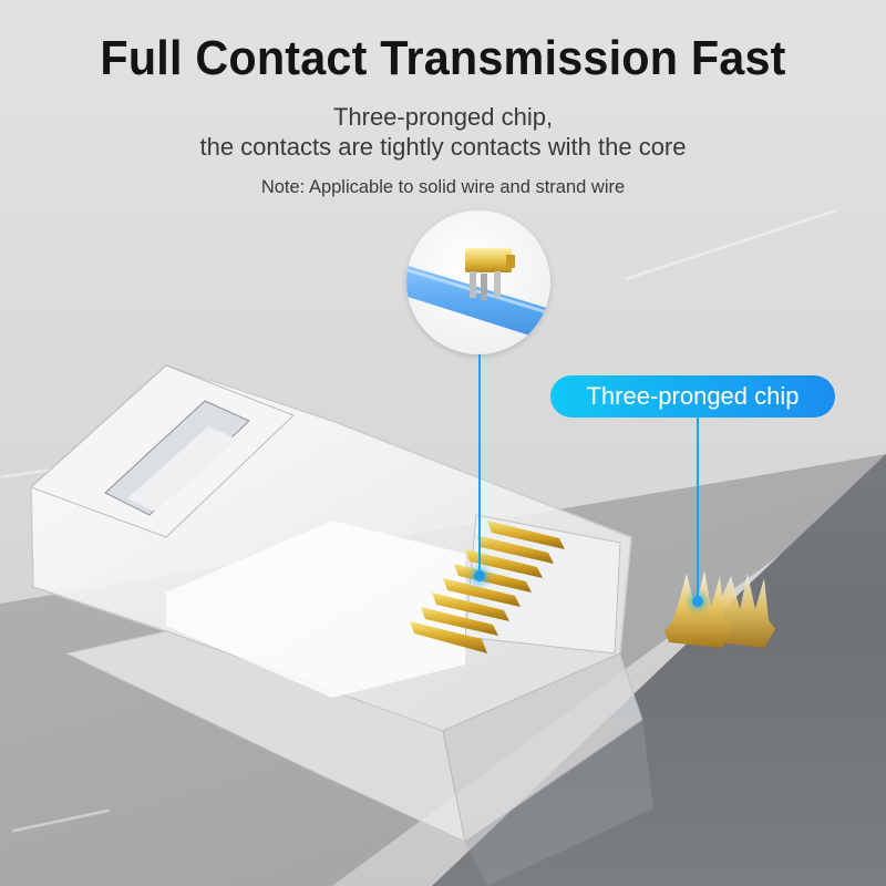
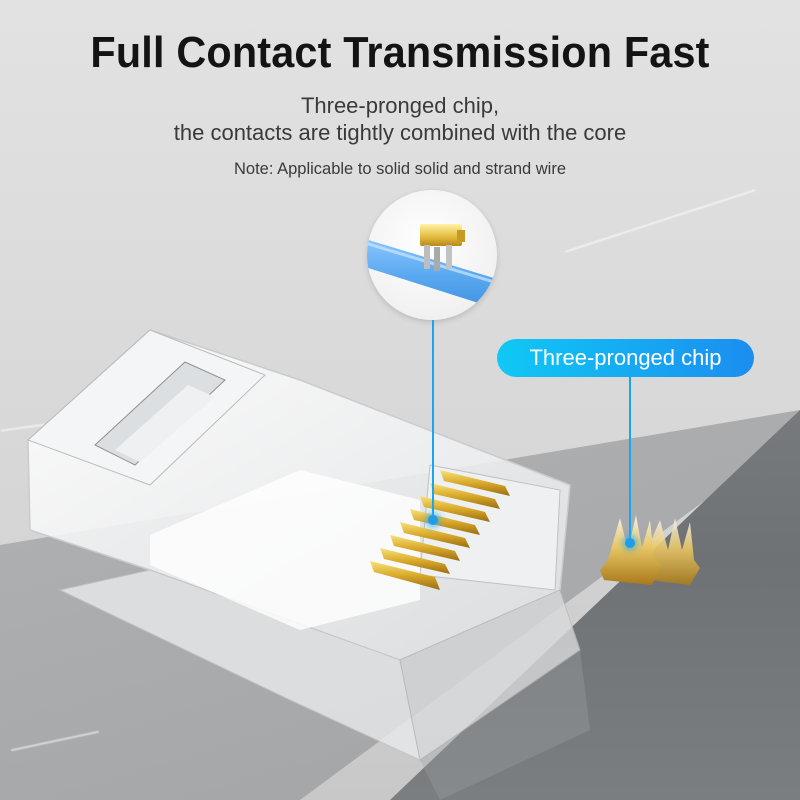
  Full Contact Transmission Fast
  Three-pronged chip,
- the contacts are tightly contacts with the core
+ the contacts are tightly combined with the core
- Note: Applicable to solid wire and strand wire
+ Note: Applicable to solid solid and strand wire
  Three-pronged chip
